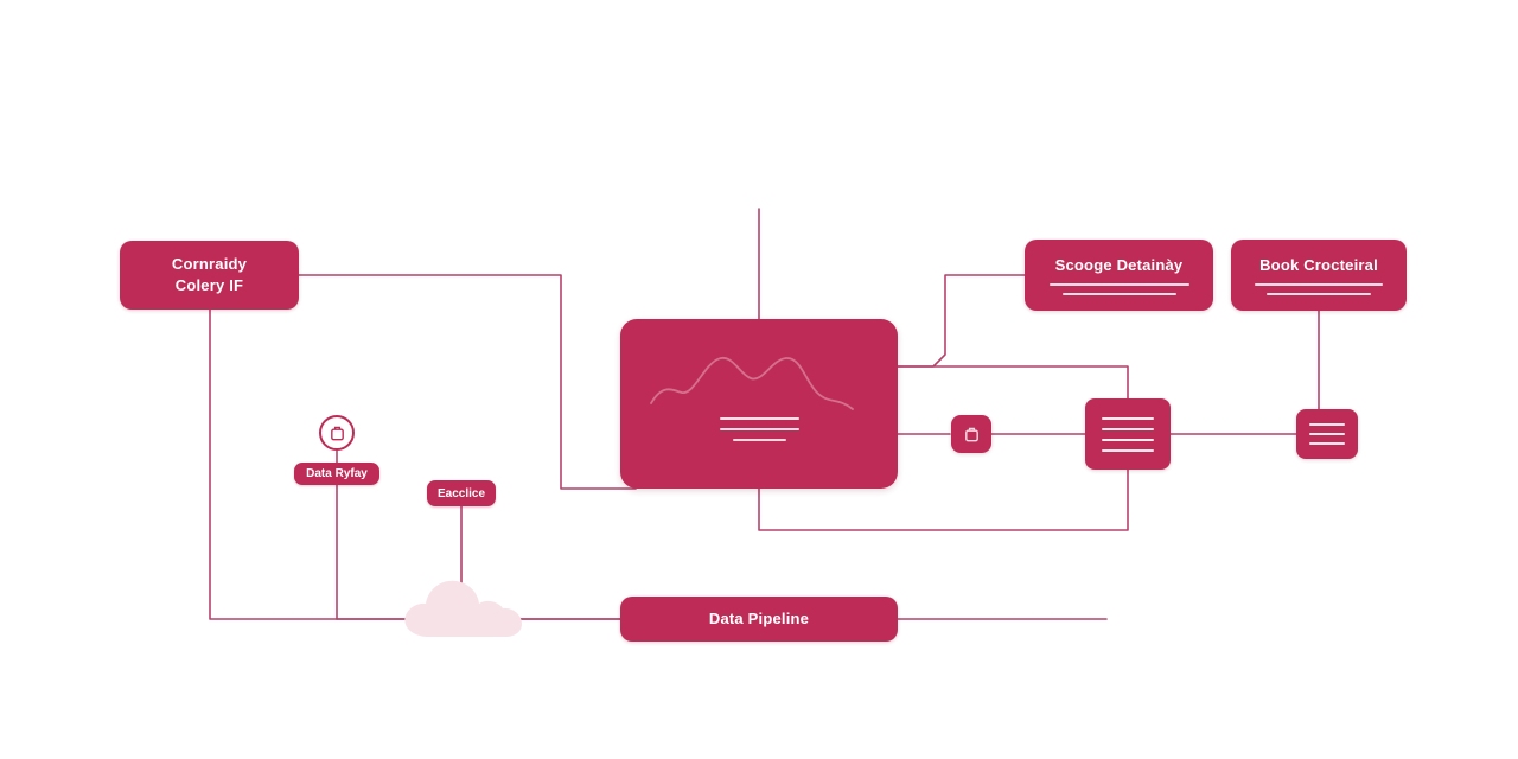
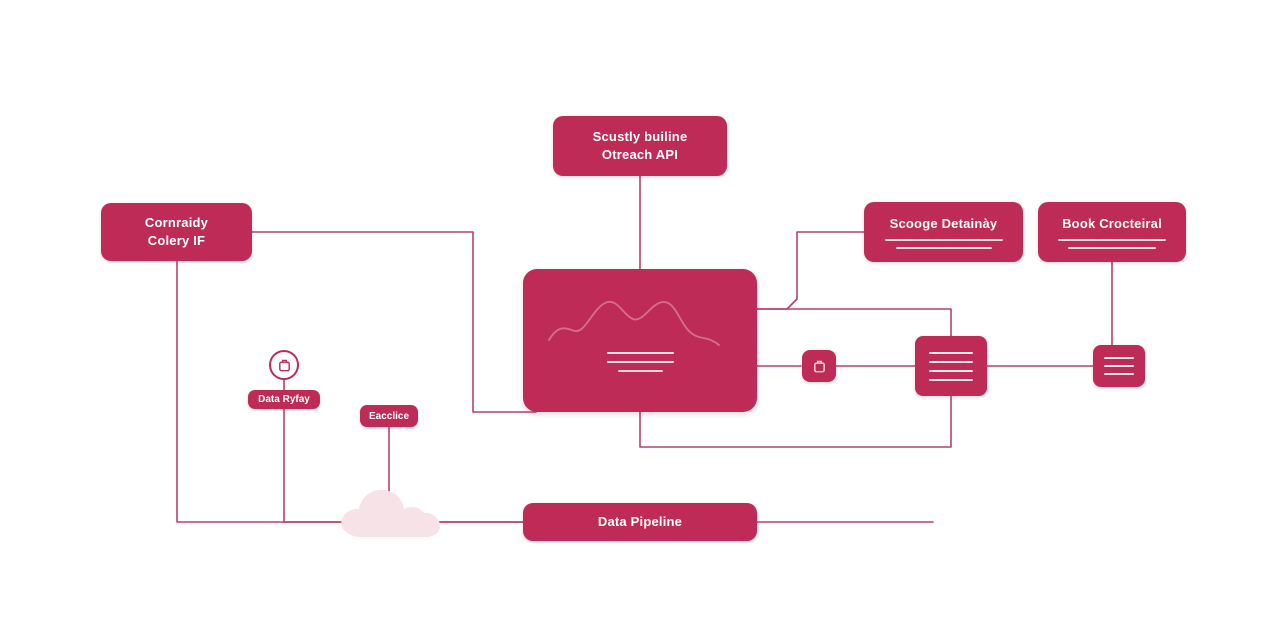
+ Scustly builine
+ Otreach API
  Cornraidy
  Colery IF
  Scooge Detainày
  Book Crocteiral
  Data Ryfay
  Eacclice
  Data Pipeline
